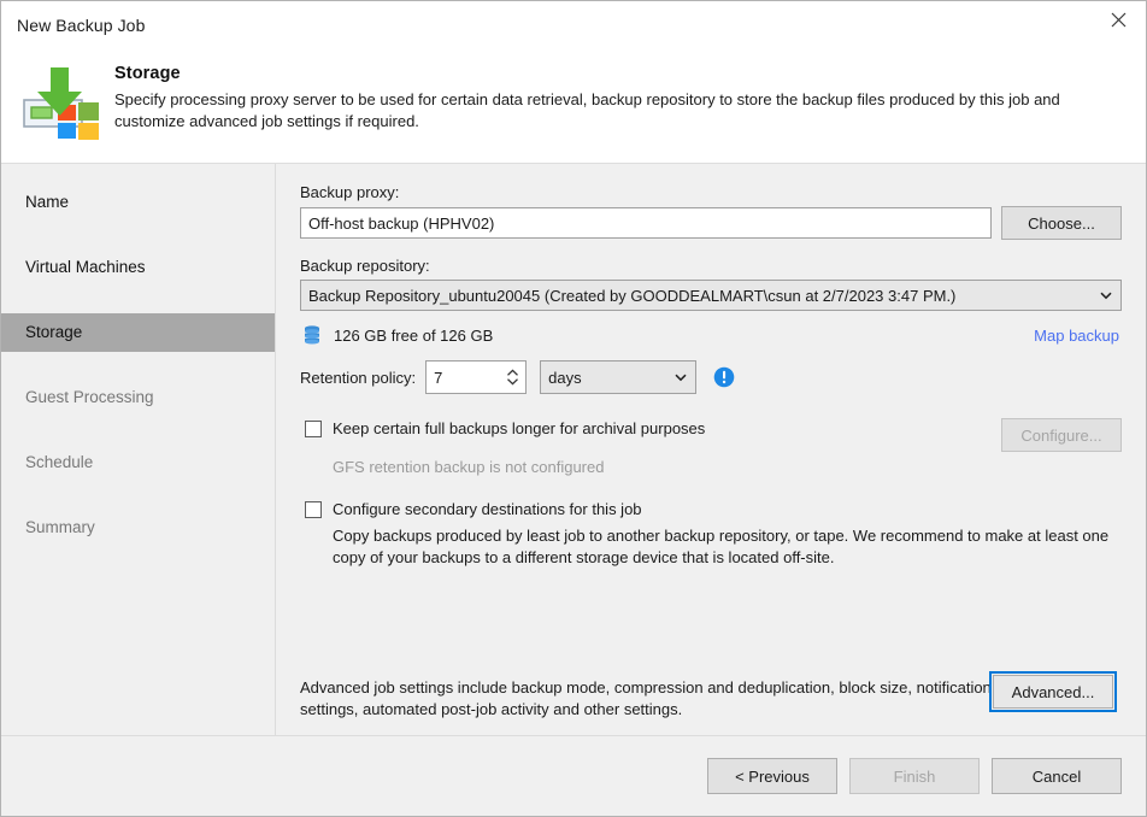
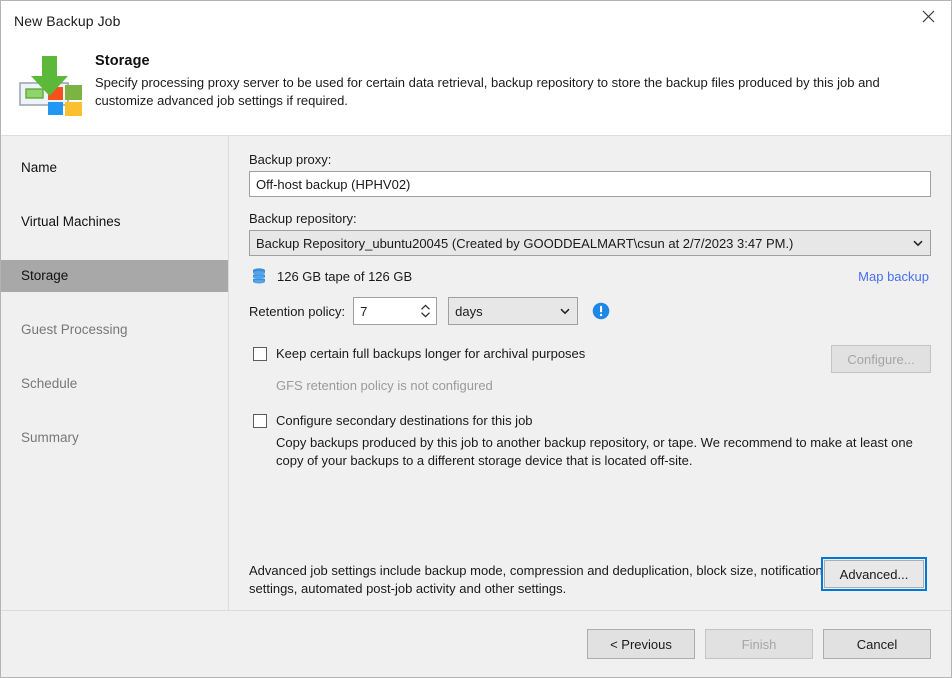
  New Backup Job
  Storage
  Specify processing proxy server to be used for certain data retrieval, backup repository to store the backup files produced by this job and customize advanced job settings if required.
  Name
  Virtual Machines
  Storage
  Guest Processing
  Schedule
  Summary
  Backup proxy:
  Off-host backup (HPHV02)
- Choose...
  Backup repository:
  Backup Repository_ubuntu20045 (Created by GOODDEALMART\csun at 2/7/2023 3:47 PM.)
- 126 GB free of 126 GB
+ 126 GB tape of 126 GB
  Map backup
  Retention policy:
  7
  days
  Keep certain full backups longer for archival purposes
  Configure...
- GFS retention backup is not configured
+ GFS retention policy is not configured
  Configure secondary destinations for this job
- Copy backups produced by least job to another backup repository, or tape. We recommend to make at least one copy of your backups to a different storage device that is located off-site.
+ Copy backups produced by this job to another backup repository, or tape. We recommend to make at least one copy of your backups to a different storage device that is located off-site.
  Advanced job settings include backup mode, compression and deduplication, block size, notification settings, automated post-job activity and other settings.
  Advanced...
  < Previous
  Finish
  Cancel
